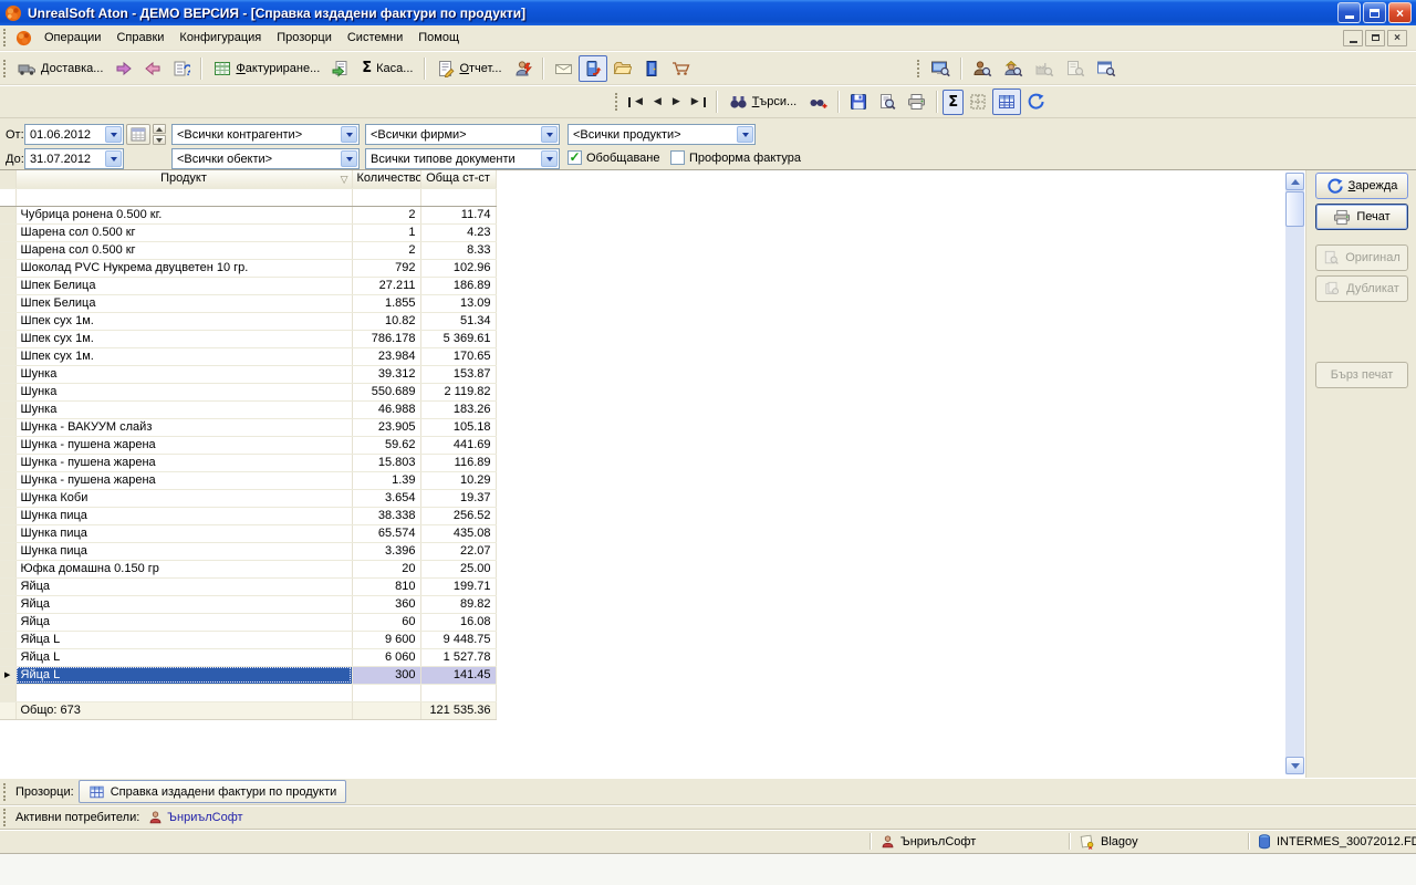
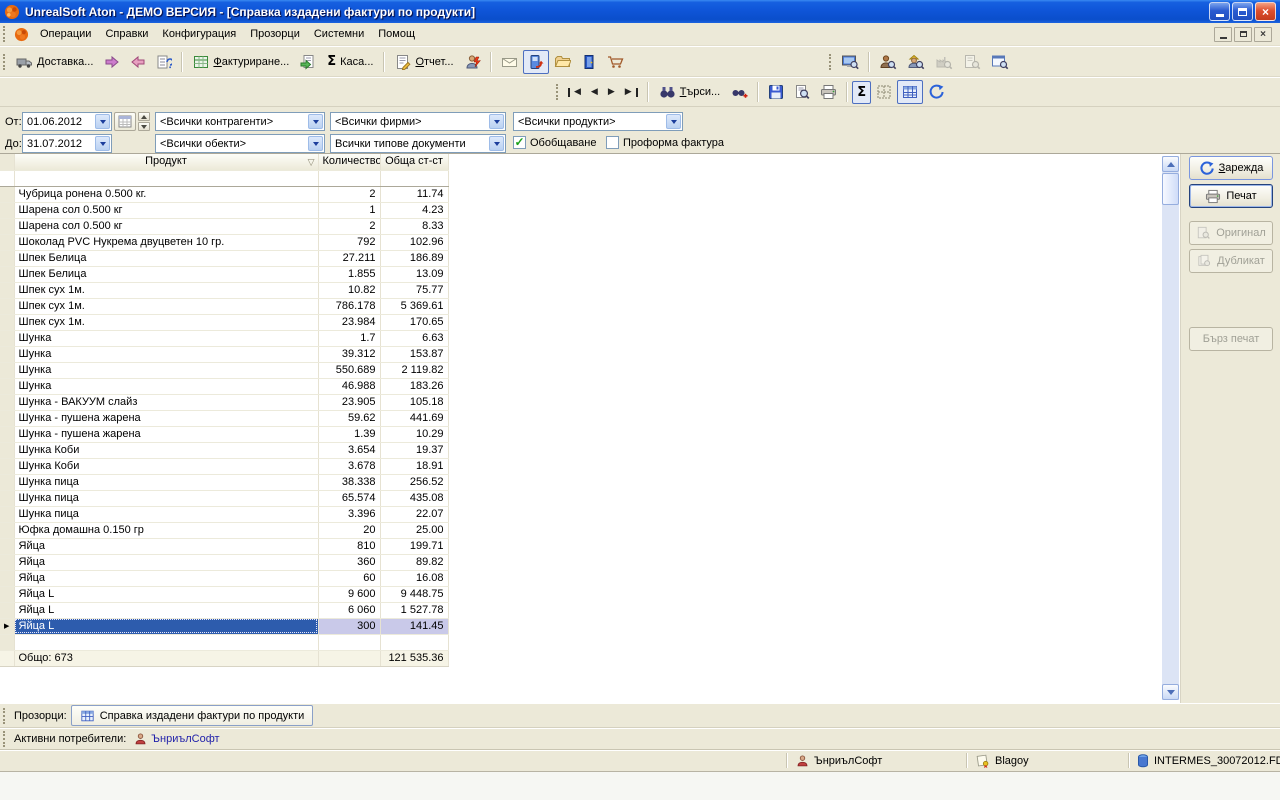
  UnrealSoft Aton - ДЕМО ВЕРСИЯ - [Справка издадени фактури по продукти]
  ×
  Операции
  Справки
  Конфигурация
  Прозорци
  Системни
  Помощ
  ×
  Доставка...
  Фактуриране...
  Σ
  Каса...
  Отчет...
  ◀
  ◀
  ▶
  ▶
  Търси...
  Σ
  От:
  01.06.2012
  <Всички контрагенти>
  <Всички фирми>
  <Всички продукти>
  До:
  31.07.2012
  <Всички обекти>
  Всички типове документи
  ✓
  Обобщаване
  Проформа фактура
  	Продукт ▽	Количество	Обща ст-ст
  	Чубрица ронена 0.500 кг.	2	11.74
  	Шарена сол 0.500 кг	1	4.23
  	Шарена сол 0.500 кг	2	8.33
  	Шоколад PVC Нукрема двуцветен 10 гр.	792	102.96
  	Шпек Белица	27.211	186.89
  	Шпек Белица	1.855	13.09
- 	Шпек сух 1м.	10.82	51.34
+ 	Шпек сух 1м.	10.82	75.77
  	Шпек сух 1м.	786.178	5 369.61
  	Шпек сух 1м.	23.984	170.65
+ 	Шунка	1.7	6.63
  	Шунка	39.312	153.87
  	Шунка	550.689	2 119.82
  	Шунка	46.988	183.26
  	Шунка - ВАКУУМ слайз	23.905	105.18
  	Шунка - пушена жарена	59.62	441.69
- 	Шунка - пушена жарена	15.803	116.89
  	Шунка - пушена жарена	1.39	10.29
  	Шунка Коби	3.654	19.37
+ 	Шунка Коби	3.678	18.91
  	Шунка пица	38.338	256.52
  	Шунка пица	65.574	435.08
  	Шунка пица	3.396	22.07
  	Юфка домашна 0.150 гр	20	25.00
  	Яйца	810	199.71
  	Яйца	360	89.82
  	Яйца	60	16.08
  	Яйца L	9 600	9 448.75
  	Яйца L	6 060	1 527.78
  ▶	Яйца L	300	141.45
  	Общо: 673		121 535.36
  Зарежда
  Печат
  Оригинал
  Дубликат
  Бърз печат
  Прозорци:
  Справка издадени фактури по продукти
  Активни потребители:
  ЪнриълСофт
  ЪнриълСофт
  Blagoy
  INTERMES_30072012.F
